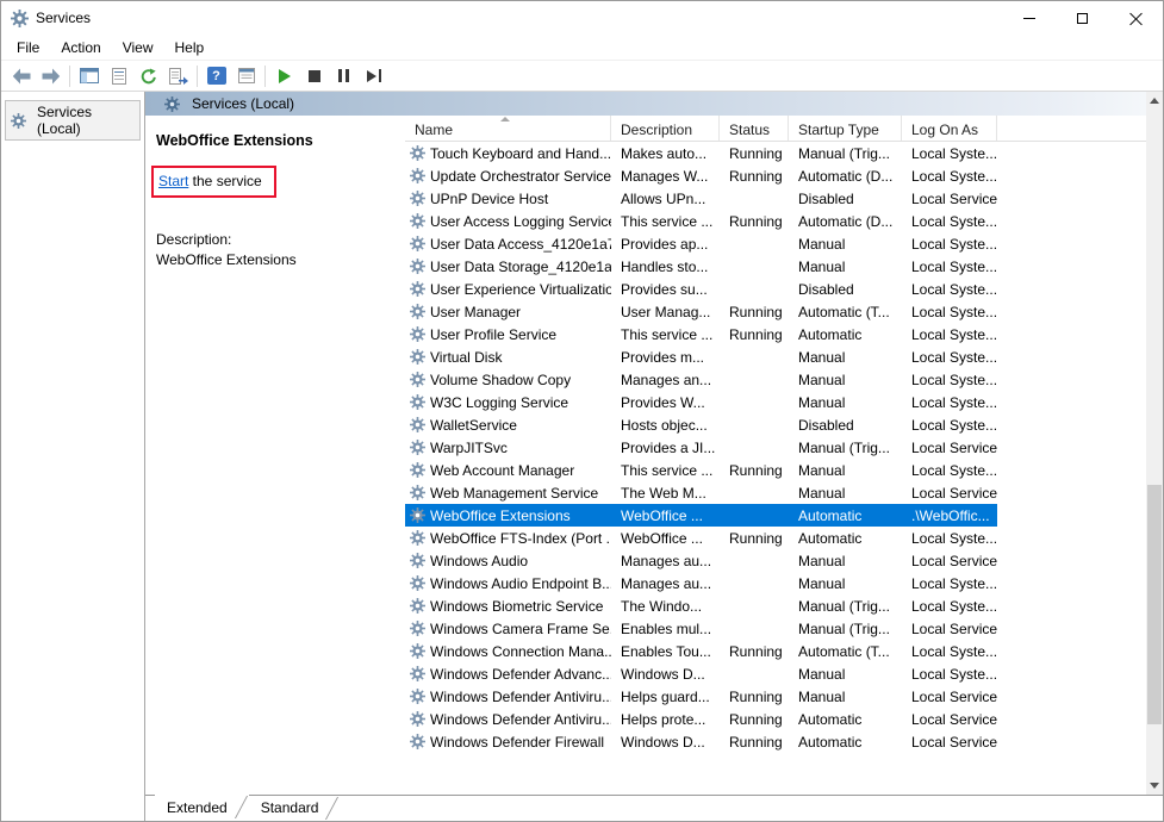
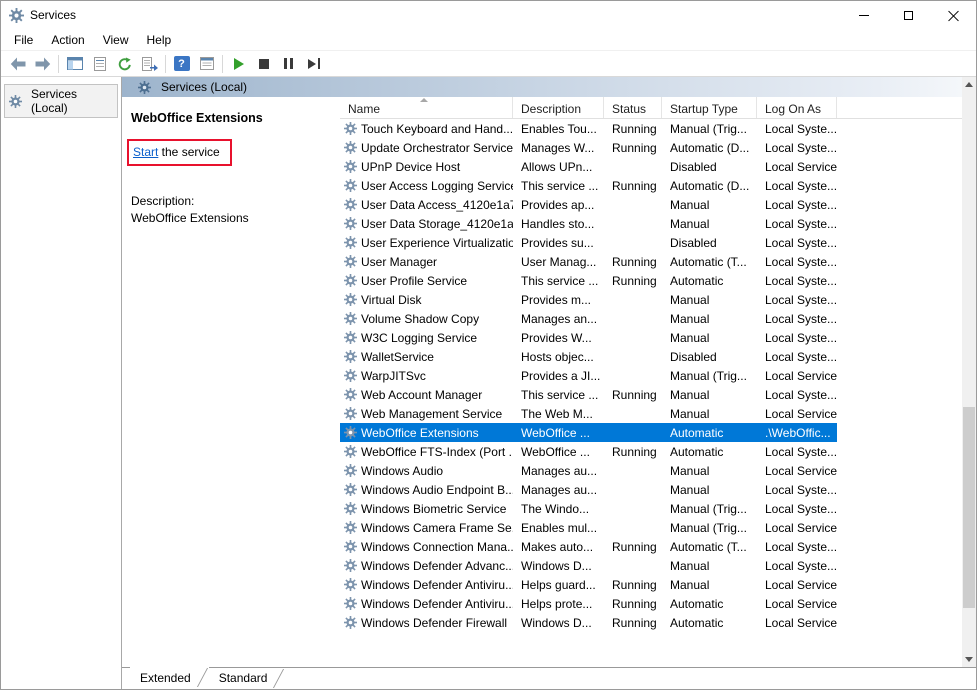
  Services
  File
  Action
  View
  Help
  ?
  Services (Local)
  Services (Local)
  WebOffice Extensions
  Start the service
  Description:
  WebOffice Extensions
  Name
  Description
  Status
  Startup Type
  Log On As
  Touch Keyboard and Hand...
- Makes auto...
+ Enables Tou...
  Running
  Manual (Trig...
  Local Syste...
  Update Orchestrator Service
  Manages W...
  Running
  Automatic (D...
  Local Syste...
  UPnP Device Host
  Allows UPn...
  Disabled
  Local Service
  User Access Logging Servic
  This service ...
  Running
  Automatic (D...
  Local Syste...
  User Data Access_4120e1a
  Provides ap...
  Manual
  Local Syste...
  User Data Storage_4120e1a
  Handles sto...
  Manual
  Local Syste...
  User Experience Virtualizatio
  Provides su...
  Disabled
  Local Syste...
  User Manager
  User Manag...
  Running
  Automatic (T...
  Local Syste...
  User Profile Service
  This service ...
  Running
  Automatic
  Local Syste...
  Virtual Disk
  Provides m...
  Manual
  Local Syste...
  Volume Shadow Copy
  Manages an...
  Manual
  Local Syste...
  W3C Logging Service
  Provides W...
  Manual
  Local Syste...
  WalletService
  Hosts objec...
  Disabled
  Local Syste...
  WarpJITSvc
  Provides a JI...
  Manual (Trig...
  Local Service
  Web Account Manager
  This service ...
  Running
  Manual
  Local Syste...
  Web Management Service
  The Web M...
  Manual
  Local Service
  WebOffice Extensions
  WebOffice ...
  Automatic
  .\WebOffic...
  WebOffice FTS-Index (Port .
  WebOffice ...
  Running
  Automatic
  Local Syste...
  Windows Audio
  Manages au...
  Manual
  Local Service
  Windows Audio Endpoint B..
  Manages au...
  Manual
  Local Syste...
  Windows Biometric Service
  The Windo...
  Manual (Trig...
  Local Syste...
  Windows Camera Frame Se
  Enables mul...
  Manual (Trig...
  Local Service
  Windows Connection Mana..
- Enables Tou...
+ Makes auto...
  Running
  Automatic (T...
  Local Syste...
  Windows Defender Advanc..
  Windows D...
  Manual
  Local Syste...
  Windows Defender Antiviru..
  Helps guard...
  Running
  Manual
  Local Service
  Windows Defender Antiviru..
  Helps prote...
  Running
  Automatic
  Local Service
  Windows Defender Firewall
  Windows D...
  Running
  Automatic
  Local Service
  Extended
  Standard
